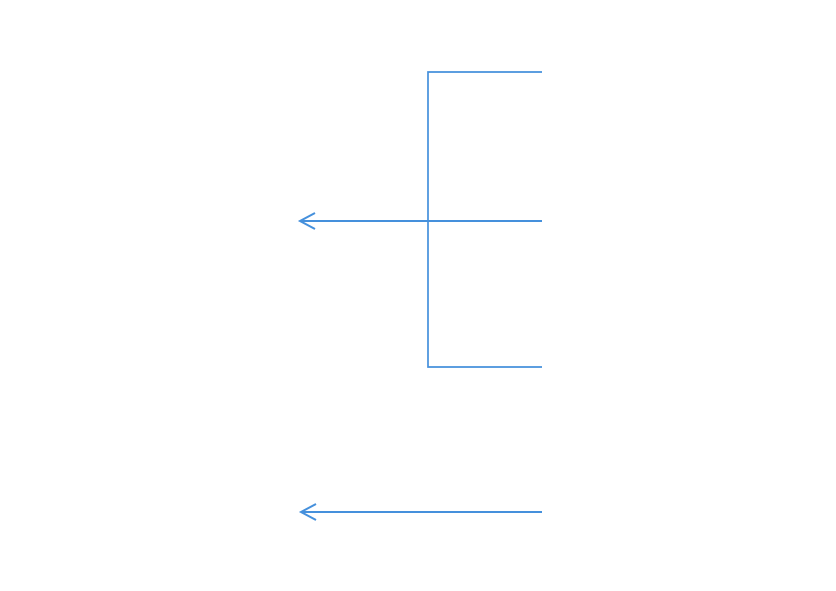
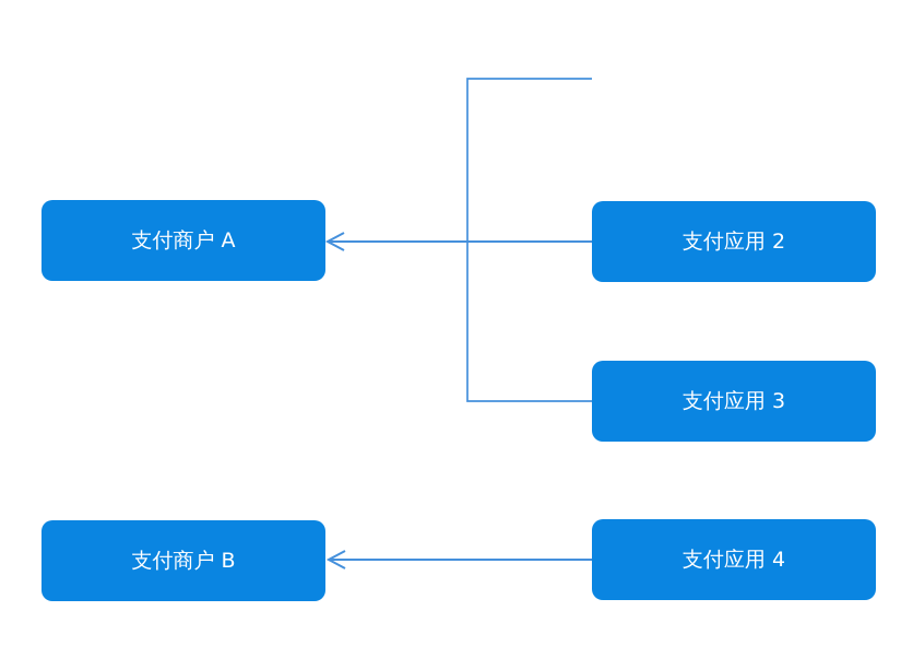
+ 支付商户 A
+ 支付应用 2
+ 支付应用 3
+ 支付商户 B
+ 支付应用 4
